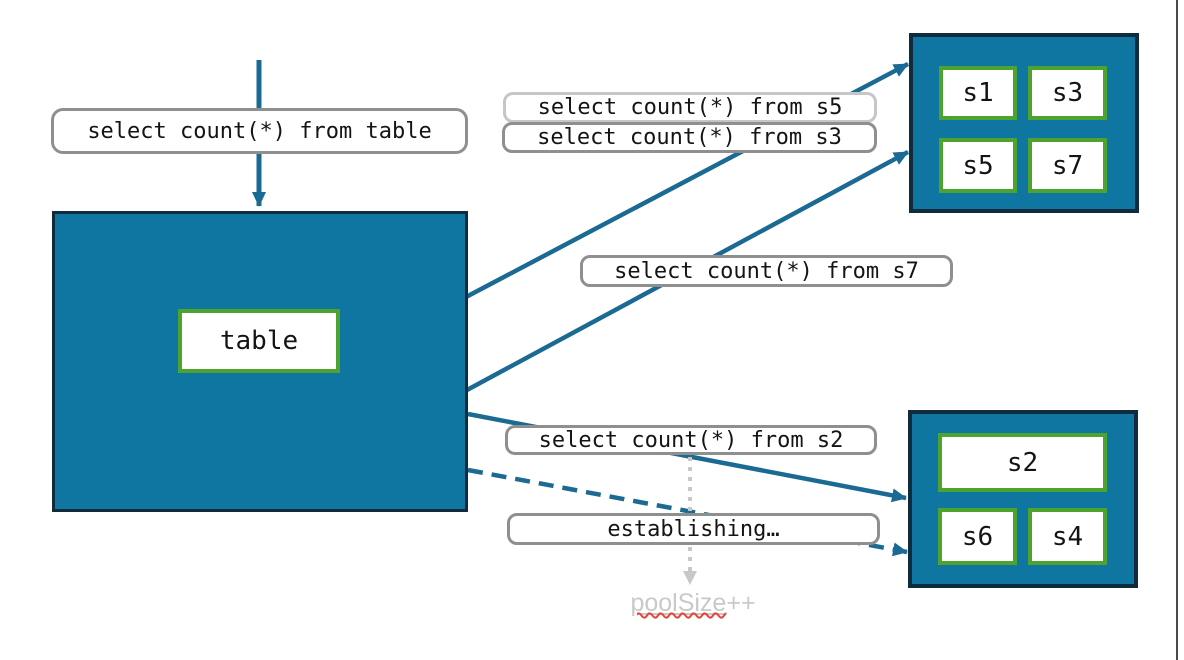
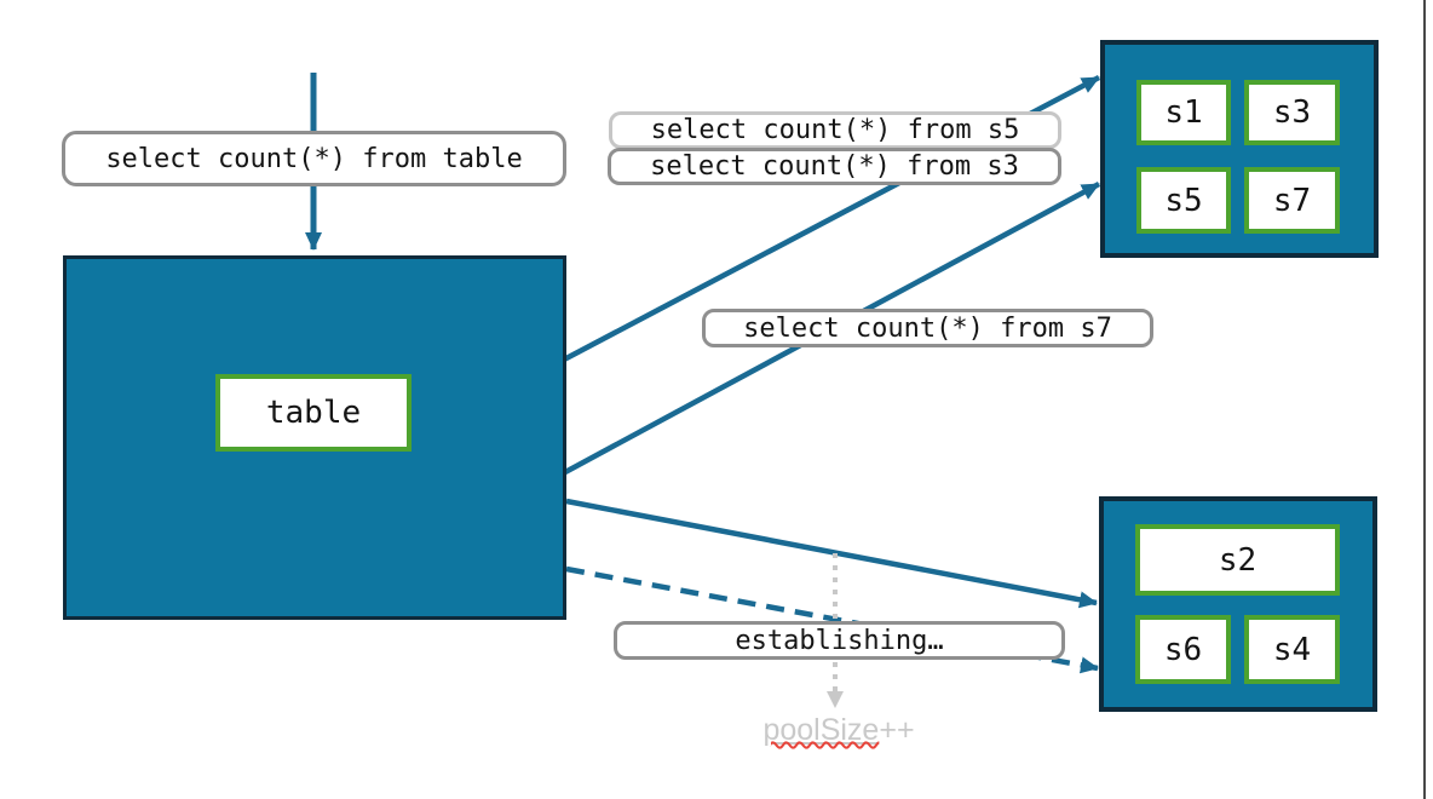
  select count(*) from table
  select count(*) from s5
  select count(*) from s3
  select count(*) from s7
- select count(*) from s2
  establishing…
  table
  s1
  s3
  s5
  s7
  s2
  s6
  s4
  poolSize++
